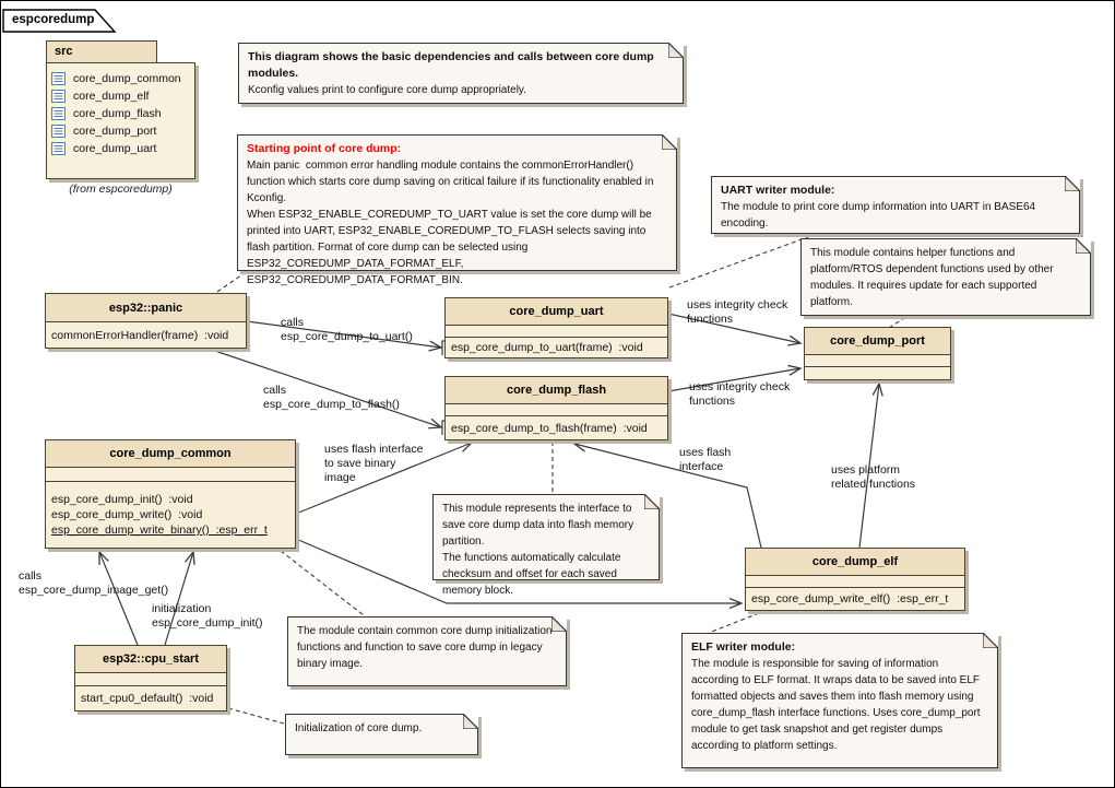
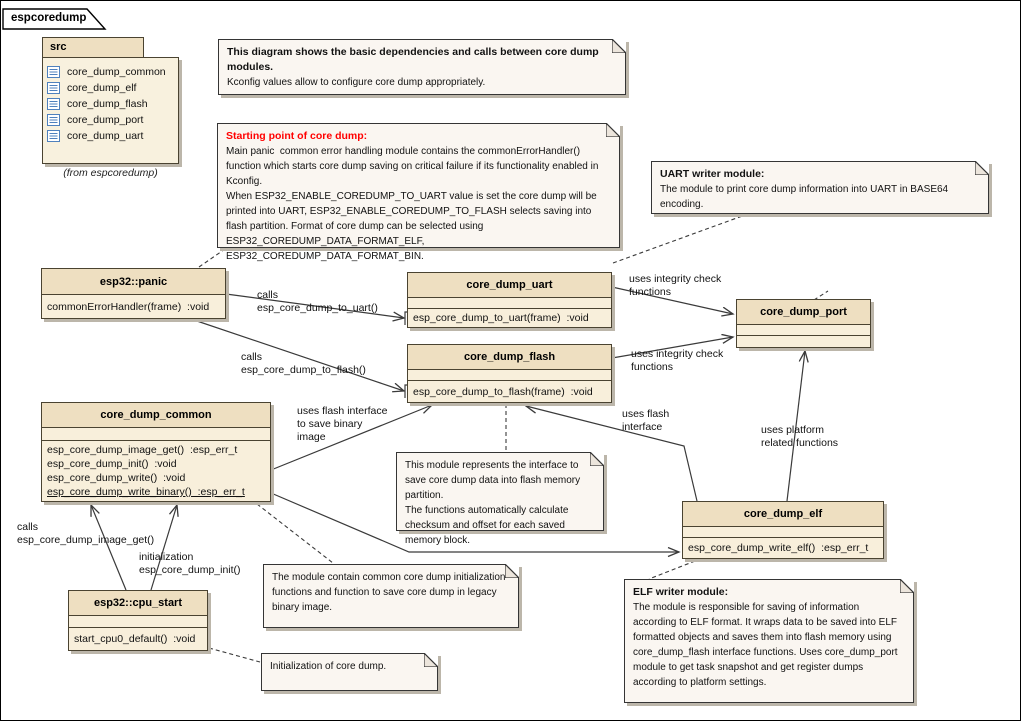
  espcoredump
  src
  core_dump_common
  core_dump_elf
  core_dump_flash
  core_dump_port
  core_dump_uart
  (from espcoredump)
  esp32::panic
  commonErrorHandler(frame) :void
  core_dump_uart
  esp_core_dump_to_uart(frame) :void
  core_dump_flash
  esp_core_dump_to_flash(frame) :void
  core_dump_port
  core_dump_common
+ esp_core_dump_image_get() :esp_err_t
  esp_core_dump_init() :void
  esp_core_dump_write() :void
  esp_core_dump_write_binary() :esp_err_t
  core_dump_elf
  esp_core_dump_write_elf() :esp_err_t
  esp32::cpu_start
  start_cpu0_default() :void
  This diagram shows the basic dependencies and calls between core dump modules.
- Kconfig values print to configure core dump appropriately.
+ Kconfig values allow to configure core dump appropriately.
  Starting point of core dump:
  Main panic common error handling module contains the commonErrorHandler() function which starts core dump saving on critical failure if its functionality enabled in Kconfig.
  When ESP32_ENABLE_COREDUMP_TO_UART value is set the core dump will be printed into UART, ESP32_ENABLE_COREDUMP_TO_FLASH selects saving into flash partition. Format of core dump can be selected using ESP32_COREDUMP_DATA_FORMAT_ELF, ESP32_COREDUMP_DATA_FORMAT_BIN.
  UART writer module:
  The module to print core dump information into UART in BASE64 encoding.
- This module contains helper functions and platform/RTOS dependent functions used by other modules. It requires update for each supported platform.
  This module represents the interface to save core dump data into flash memory partition.
  The functions automatically calculate checksum and offset for each saved memory block.
  The module contain common core dump initialization functions and function to save core dump in legacy binary image.
  Initialization of core dump.
  ELF writer module:
  The module is responsible for saving of information according to ELF format. It wraps data to be saved into ELF formatted objects and saves them into flash memory using core_dump_flash interface functions. Uses core_dump_port module to get task snapshot and get register dumps according to platform settings.
  calls
  esp_core_dump_to_uart()
  calls
  esp_core_dump_to_flash()
  uses integrity check
  functions
  uses integrity check
  functions
  uses flash interface
  to save binary
  image
  uses flash
  interface
  uses platform
  related functions
  calls
  esp_core_dump_image_get()
  initialization
  esp_core_dump_init()
